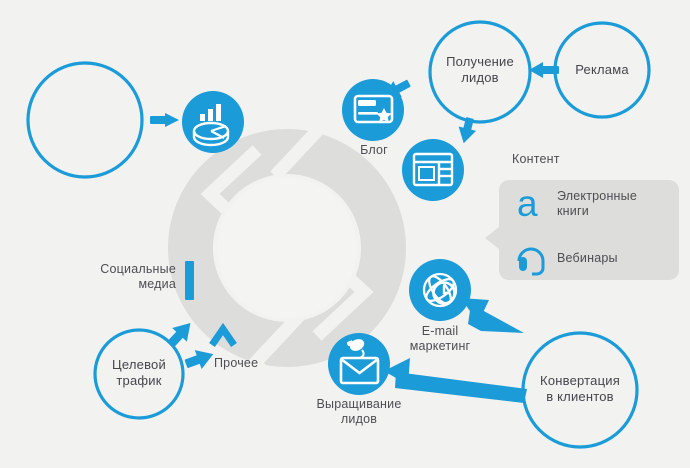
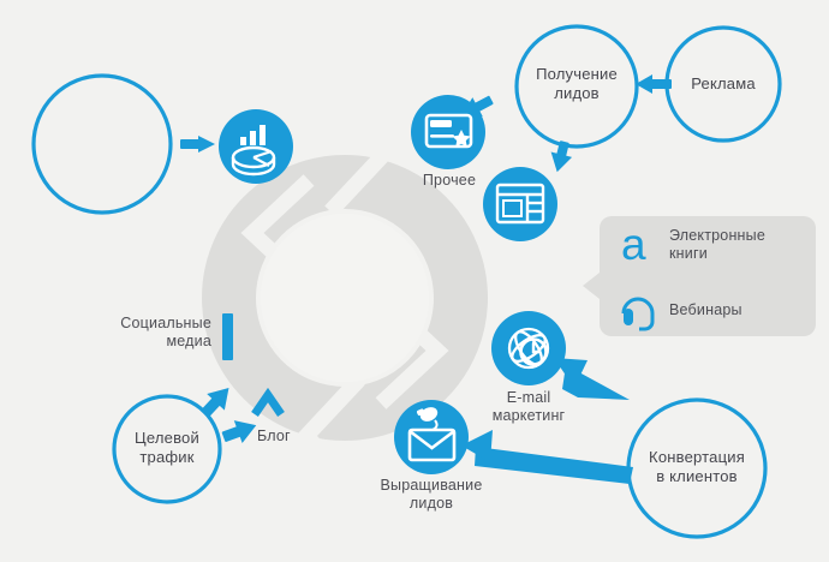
  a
  Получение
  лидов
  Реклама
  Целевой
  трафик
  Конвертация
  в клиентов
- Блог
+ Прочее
  E-mail
  маркетинг
  Выращивание
  лидов
- Прочее
+ Блог
  Социальные
  медиа
- Контент
  Электронные
  книги
  Вебинары
